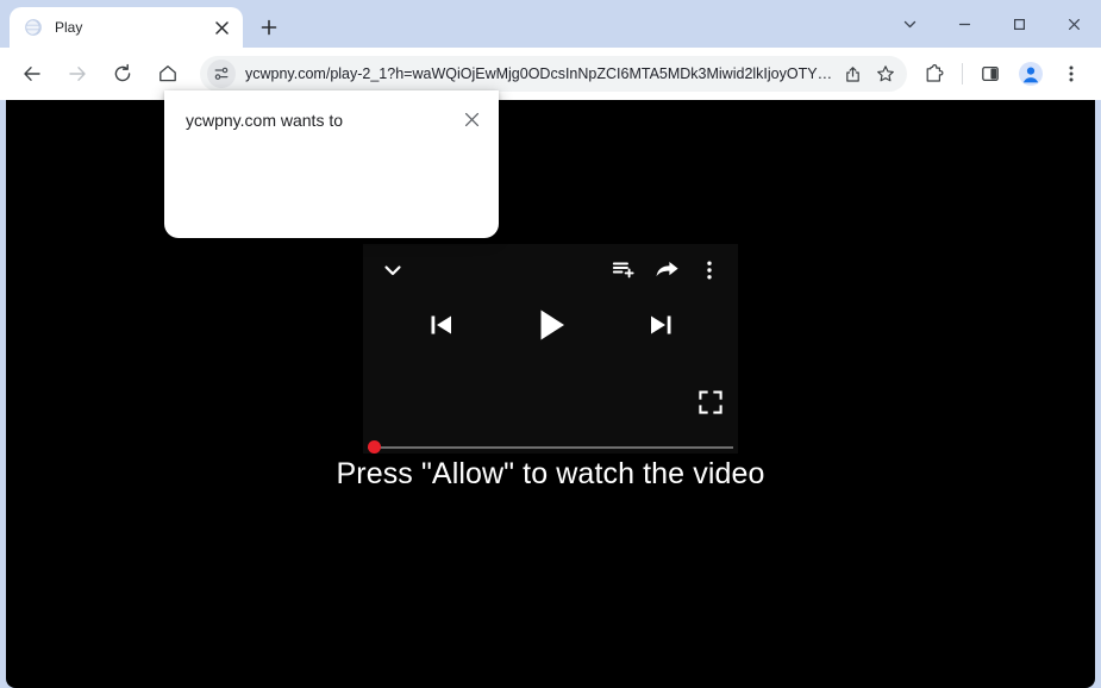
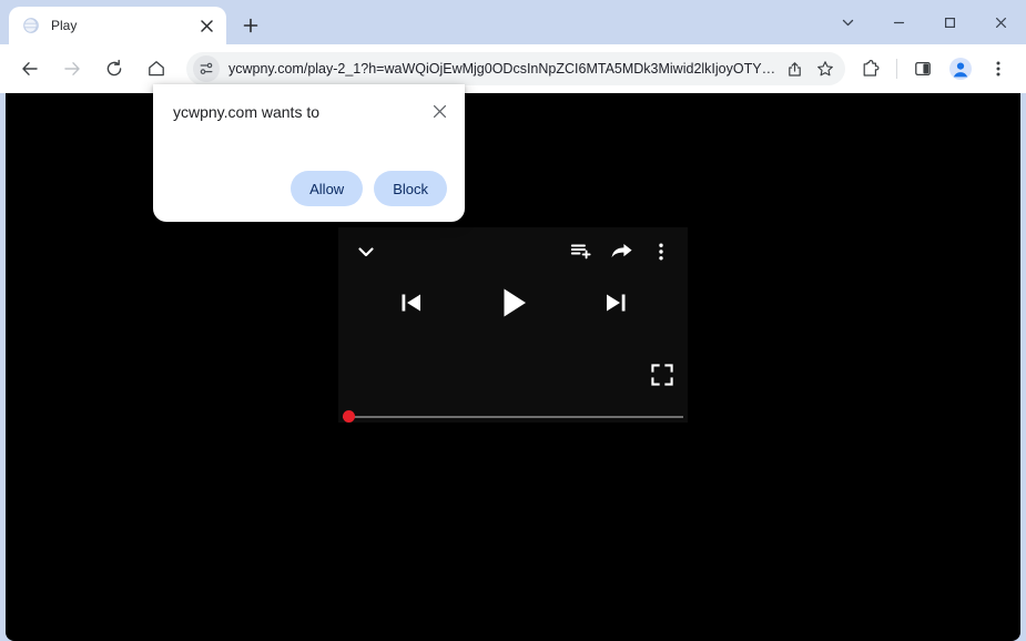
  Play
  ycwpny.com/play-2_1?h=waWQiOjEwMjg0ODcsInNpZCI6MTA5MDk3Miwid2lkIjoyOTY1N
- Press "Allow" to watch the video
  ycwpny.com wants to
+ Allow
+ Block
